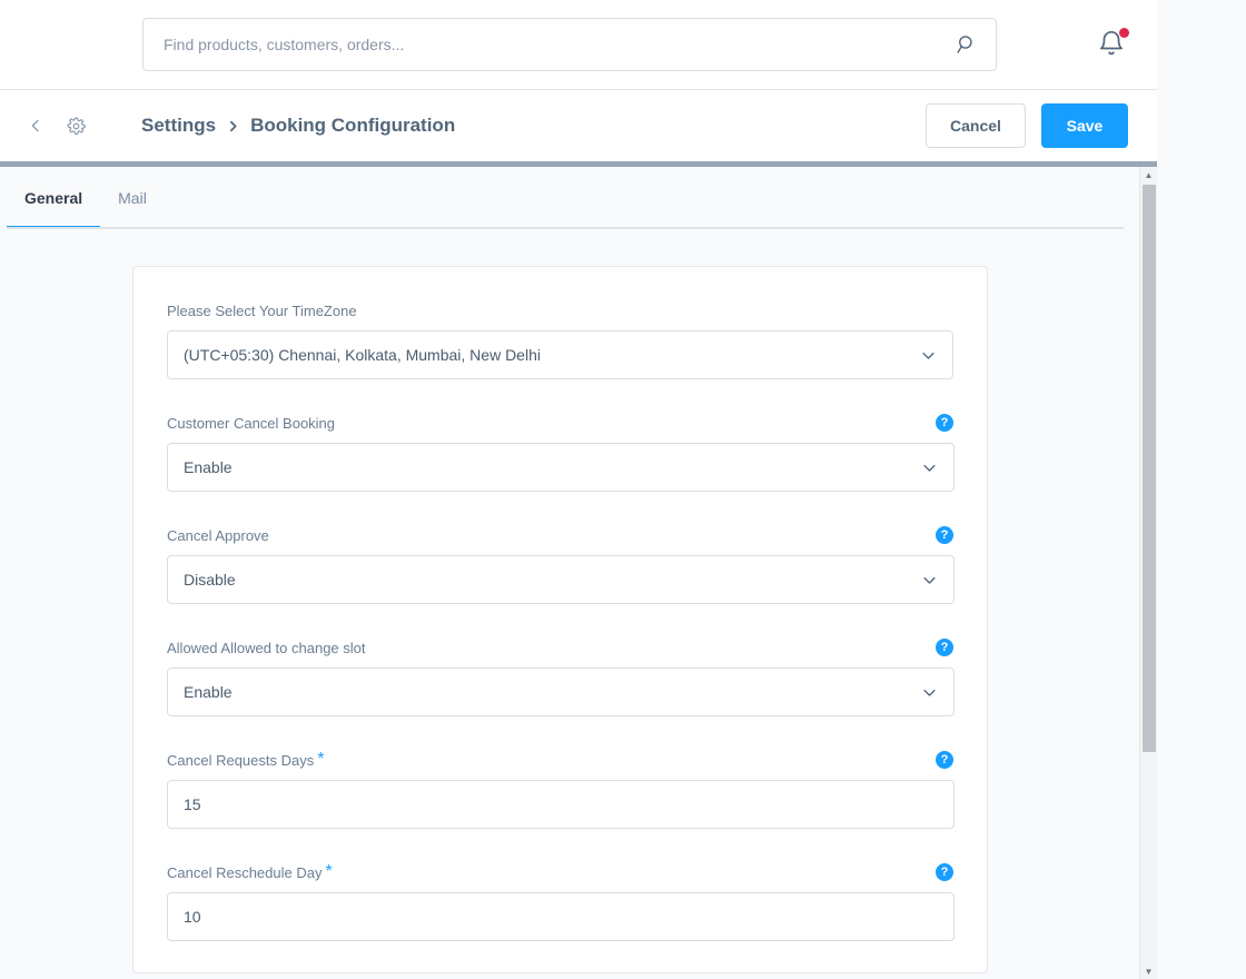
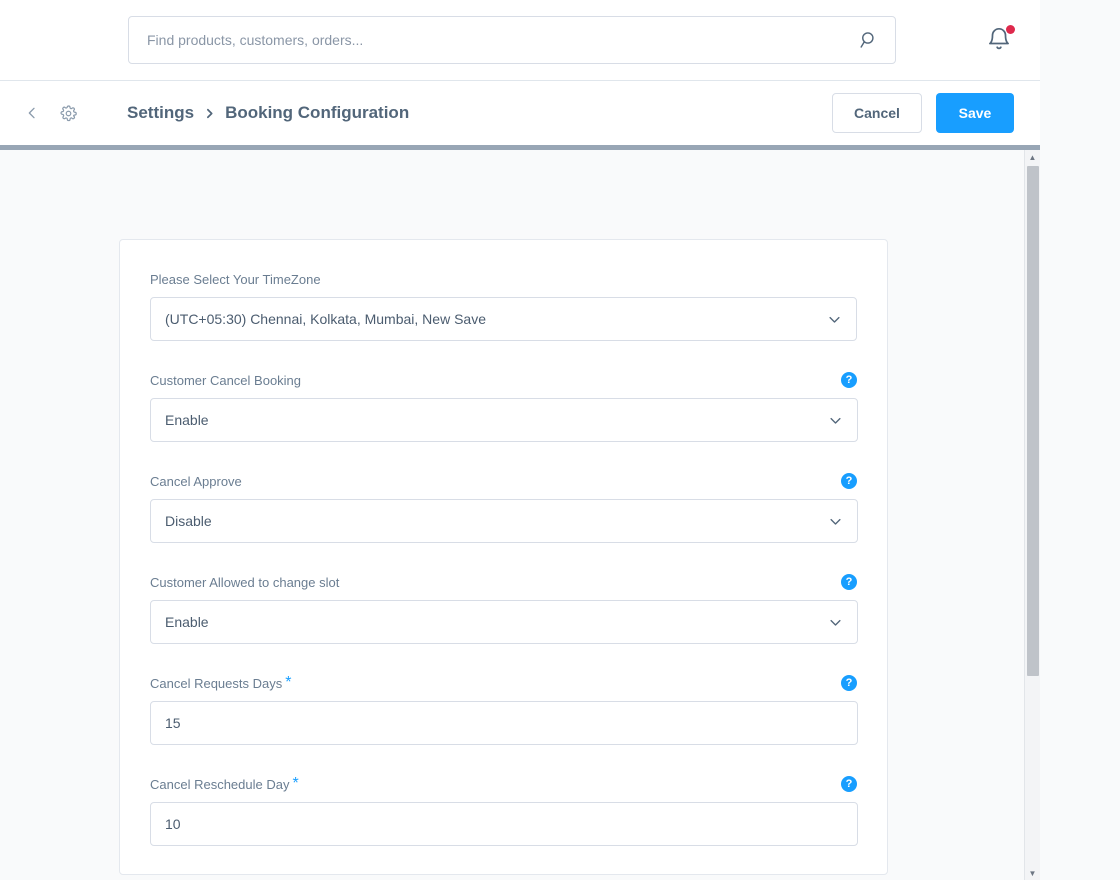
  Find products, customers, orders...
  Settings
  Booking Configuration
  Cancel
  Save
- General
- Mail
  Please Select Your TimeZone
- (UTC+05:30) Chennai, Kolkata, Mumbai, New Delhi
+ (UTC+05:30) Chennai, Kolkata, Mumbai, New Save
  Customer Cancel Booking
  ?
  Enable
  Cancel Approve
  ?
  Disable
- Allowed Allowed to change slot
+ Customer Allowed to change slot
  ?
  Enable
  Cancel Requests Days
  *
  ?
  15
  Cancel Reschedule Day
  *
  ?
  10
  ▲
  ▼
